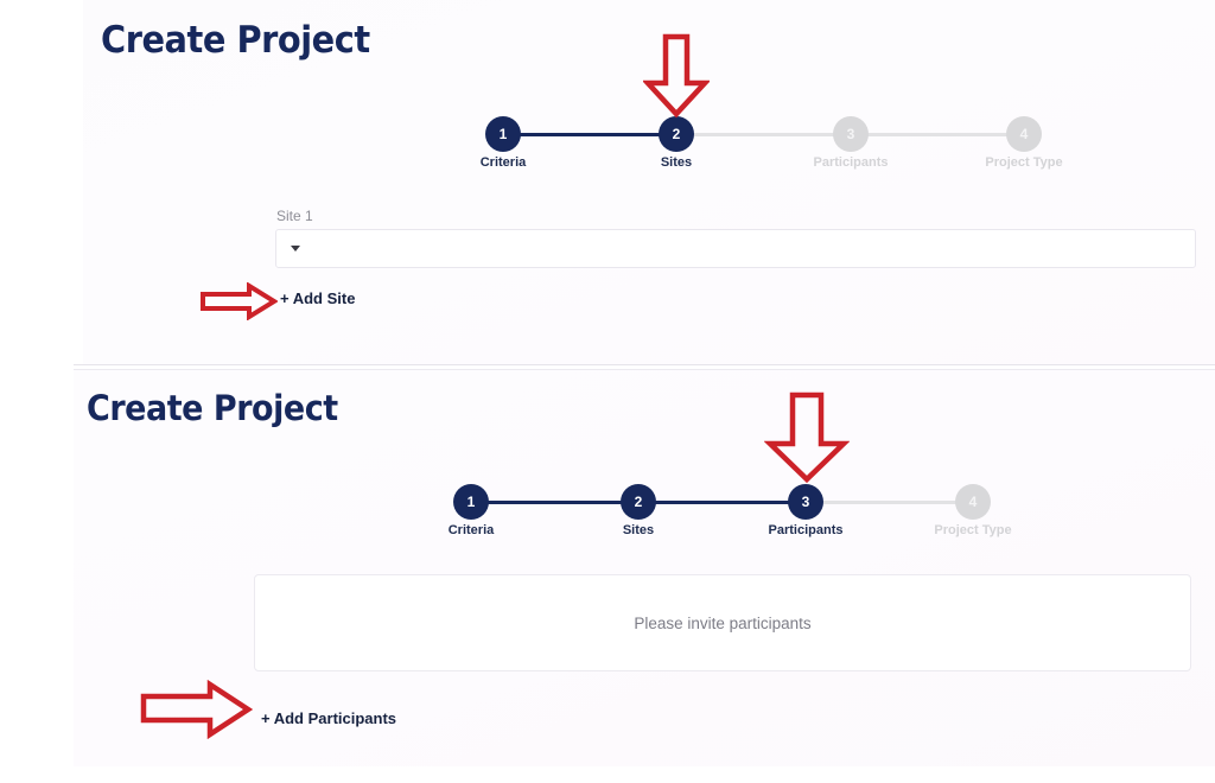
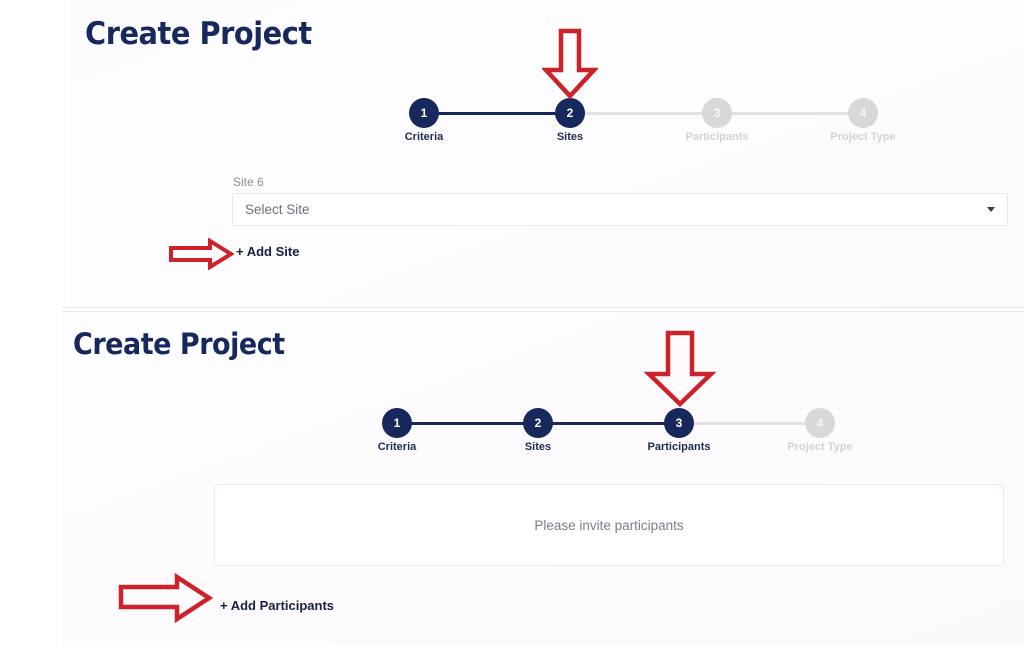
  Create Project
  1
  Criteria
  2
  Sites
  3
  Participants
  4
  Project Type
- Site 1
+ Site 6
+ Select Site
  + Add Site
  Create Project
  1
  Criteria
  2
  Sites
  3
  Participants
  4
  Project Type
  Please invite participants
  + Add Participants
